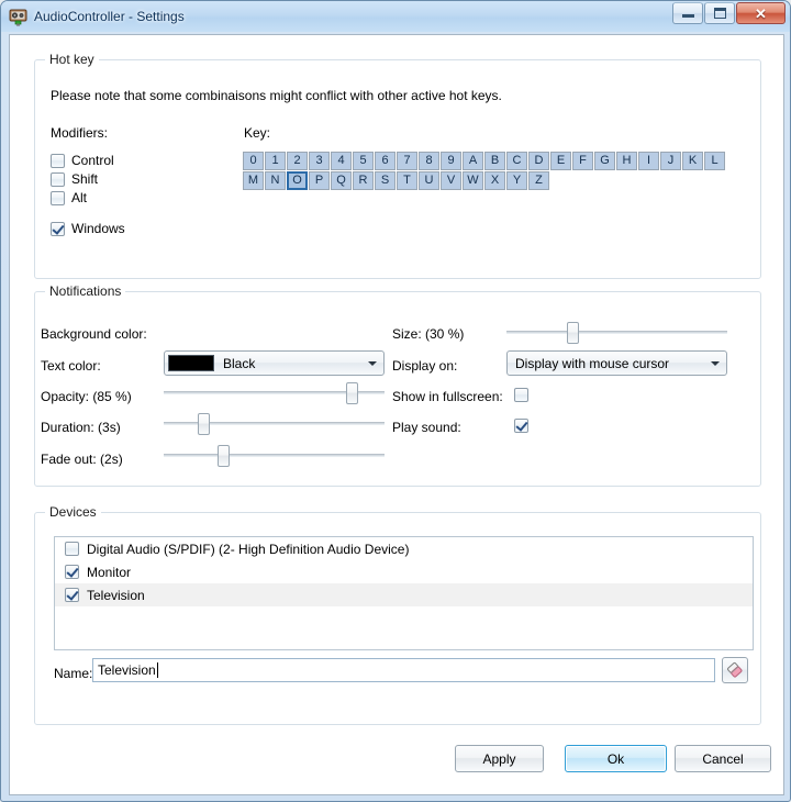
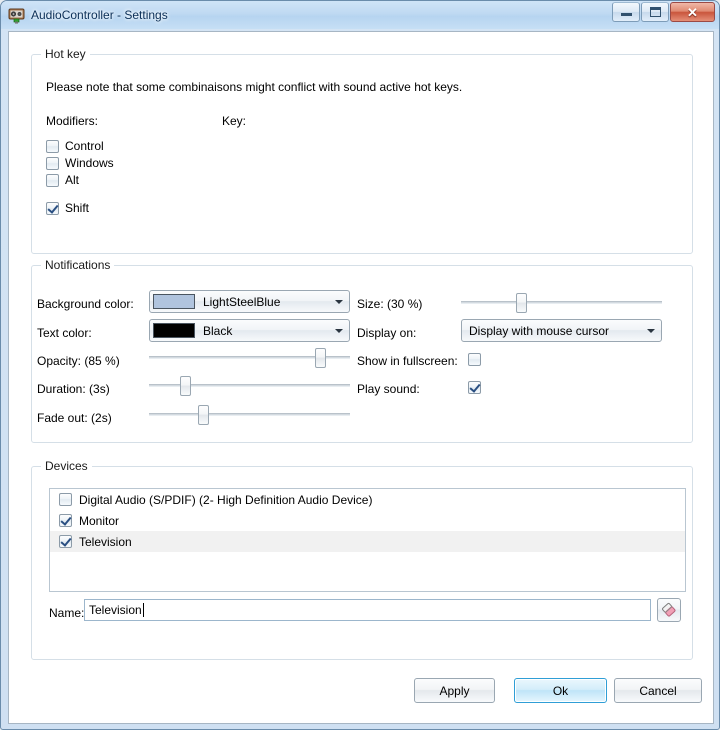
  AudioController - Settings
  ✕
  Hot key
- Please note that some combinaisons might conflict with other active hot keys.
+ Please note that some combinaisons might conflict with sound active hot keys.
  Modifiers:
  Key:
  Control
- Shift
+ Windows
  Alt
- Windows
+ Shift
- 0
- 1
- 2
- 3
- 4
- 5
- 6
- 7
- 8
- 9
- A
- B
- C
- D
- E
- F
- G
- H
- I
- J
- K
- L
- M
- N
- O
- P
- Q
- R
- S
- T
- U
- V
- W
- X
- Y
- Z
  Notifications
  Background color:
  Text color:
  Opacity: (85 %)
  Duration: (3s)
  Fade out: (2s)
+ LightSteelBlue
  Black
  Size: (30 %)
  Display on:
  Display with mouse cursor
  Show in fullscreen:
  Play sound:
  Devices
  Digital Audio (S/PDIF) (2- High Definition Audio Device)
  Monitor
  Television
  Name:
  Television
  Apply
  Ok
  Cancel
